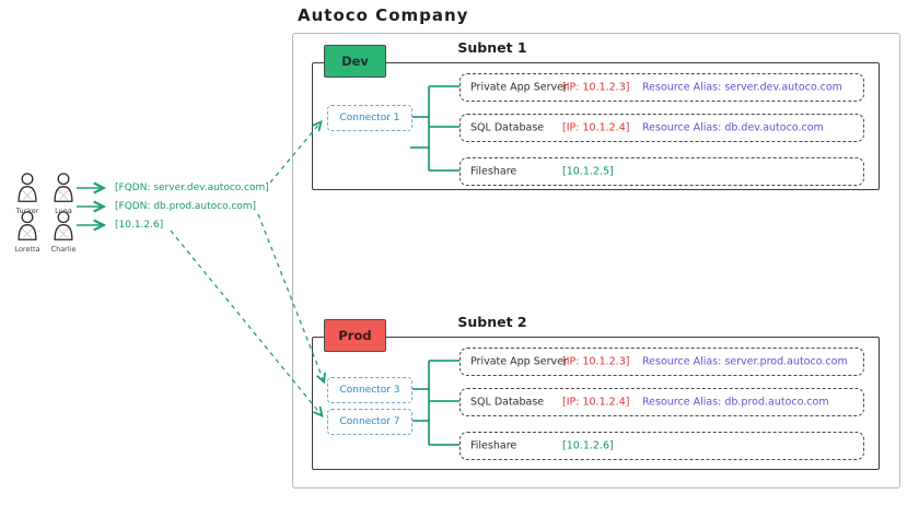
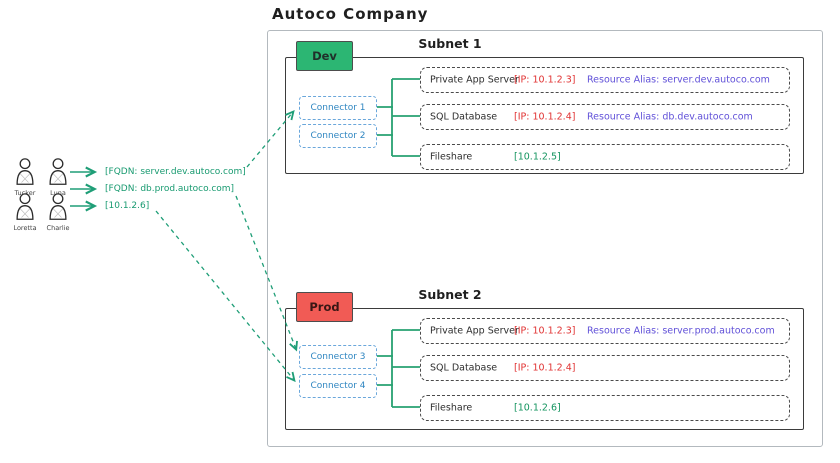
  Autoco Company
  Tucker
  Luna
  Loretta
  Charlie
  [FQDN: server.dev.autoco.com]
  [FQDN: db.prod.autoco.com]
  [10.1.2.6]
  Subnet 1
  Dev
  Connector 1
+ Connector 2
  Private App Server
  [IP: 10.1.2.3]
  Resource Alias: server.dev.autoco.com
  SQL Database
  [IP: 10.1.2.4]
  Resource Alias: db.dev.autoco.com
  Fileshare
  [10.1.2.5]
  Subnet 2
  Prod
  Connector 3
- Connector 7
+ Connector 4
  Private App Server
  [IP: 10.1.2.3]
  Resource Alias: server.prod.autoco.com
  SQL Database
  [IP: 10.1.2.4]
- Resource Alias: db.prod.autoco.com
  Fileshare
  [10.1.2.6]
